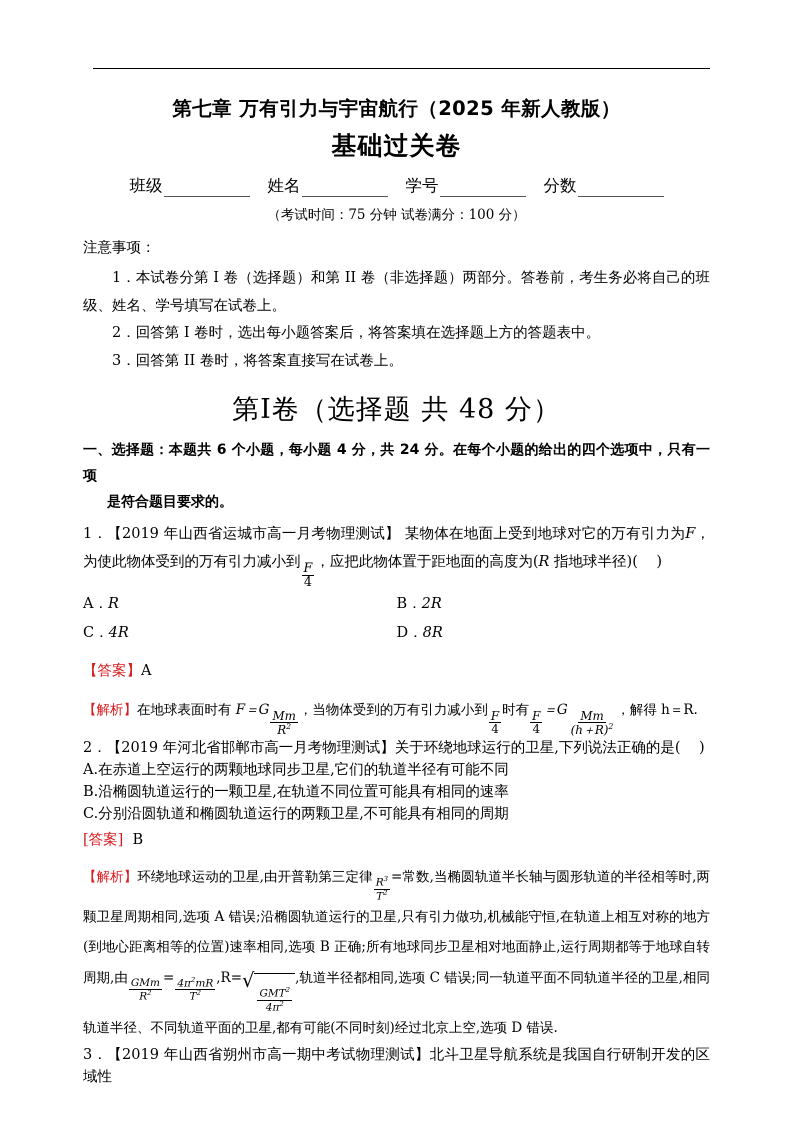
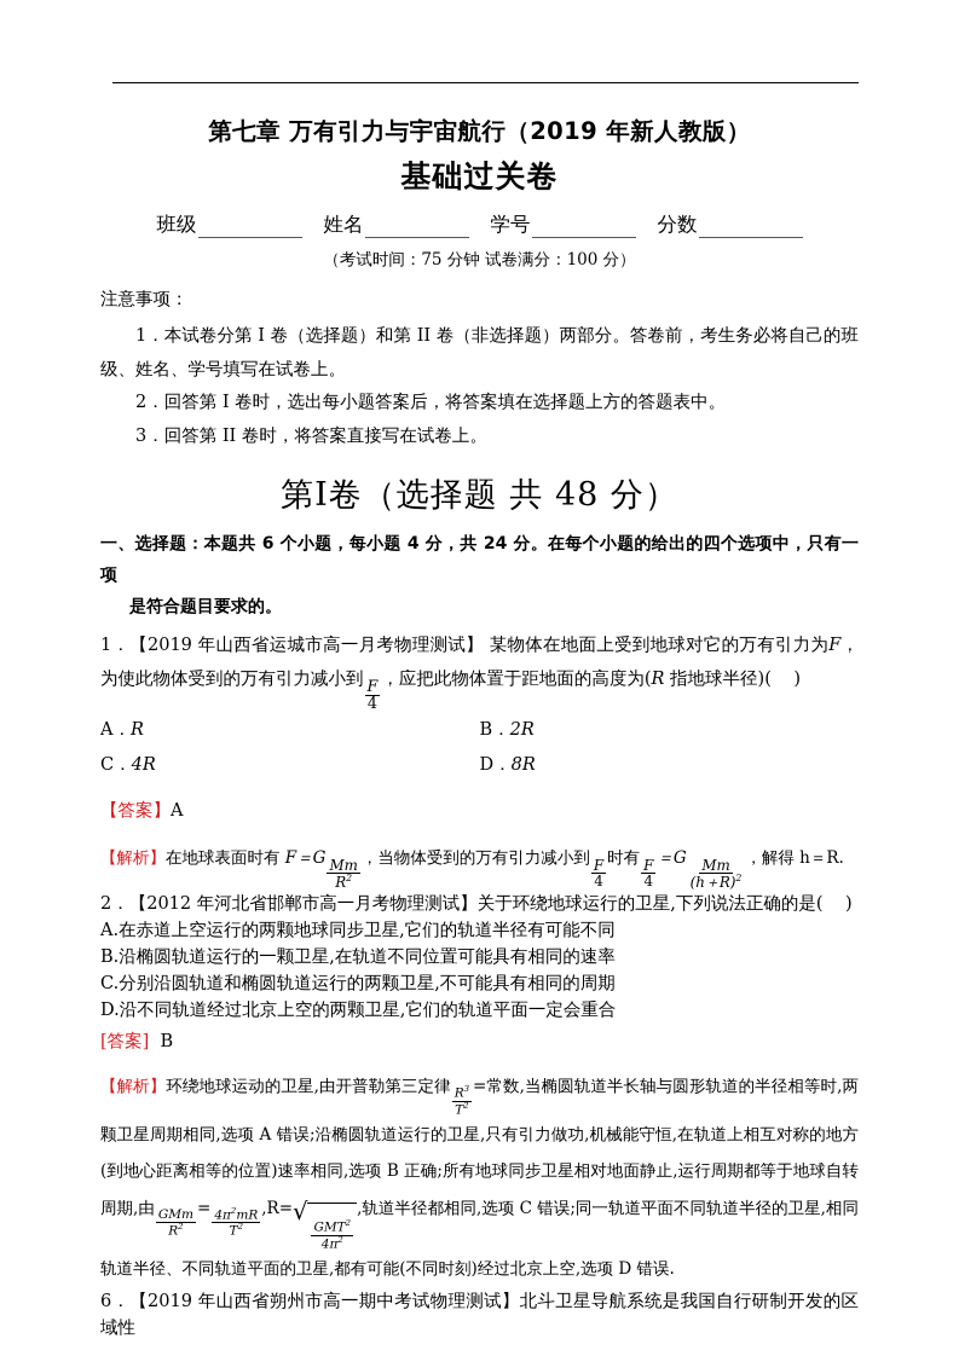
- 第七章 万有引力与宇宙航行（2025 年新人教版）
+ 第七章 万有引力与宇宙航行（2019 年新人教版）
  基础过关卷
  班级
  姓名
  学号
  分数
  （考试时间：75 分钟 试卷满分：100 分）
  注意事项：
  1．本试卷分第 I 卷（选择题）和第 II 卷（非选择题）两部分。答卷前，考生务必将自己的班级、姓名、学号填写在试卷上。
  2．回答第 I 卷时，选出每小题答案后，将答案填在选择题上方的答题表中。
  3．回答第 II 卷时，将答案直接写在试卷上。
  第Ⅰ卷（选择题 共 48 分）
  一、选择题：本题共 6 个小题，每小题 4 分，共 24 分。在每个小题的给出的四个选项中，只有一项
  是符合题目要求的。
  1．【2019 年山西省运城市高一月考物理测试】 某物体在地面上受到地球对它的万有引力为F，为使此物体受到的万有引力减小到
  F
  4
  ，应把此物体置于距地面的高度为(R 指地球半径)( )
  A．R
  B．2R
  C．4R
  D．8R
  【答案】A
  【解析】在地球表面时有 F＝G
  Mm
  R2
  ，当物体受到的万有引力减小到
  F
  4
  时有
  F
  4
  ＝G
  Mm
  (h＋R)2
  ，解得 h＝R.
- 2．【2019 年河北省邯郸市高一月考物理测试】关于环绕地球运行的卫星,下列说法正确的是( )
+ 2．【2012 年河北省邯郸市高一月考物理测试】关于环绕地球运行的卫星,下列说法正确的是( )
  A.在赤道上空运行的两颗地球同步卫星,它们的轨道半径有可能不同
  B.沿椭圆轨道运行的一颗卫星,在轨道不同位置可能具有相同的速率
  C.分别沿圆轨道和椭圆轨道运行的两颗卫星,不可能具有相同的周期
+ D.沿不同轨道经过北京上空的两颗卫星,它们的轨道平面一定会重合
  [答案] B
  【解析】环绕地球运动的卫星,由开普勒第三定律
  R3
  T2
  =常数,当椭圆轨道半长轴与圆形轨道的半径相等时,两颗卫星周期相同,选项 A 错误;沿椭圆轨道运行的卫星,只有引力做功,机械能守恒,在轨道上相互对称的地方(到地心距离相等的位置)速率相同,选项 B 正确;所有地球同步卫星相对地面静止,运行周期都等于地球自转周期,由
  GMm
  R2
  =
  4π2mR
  T2
  ,R=
  √
  GMT2
  4π2
  ,轨道半径都相同,选项 C 错误;同一轨道平面不同轨道半径的卫星,相同轨道半径、不同轨道平面的卫星,都有可能(不同时刻)经过北京上空,选项 D 错误.
- 3．【2019 年山西省朔州市高一期中考试物理测试】北斗卫星导航系统是我国自行研制开发的区域性
+ 6．【2019 年山西省朔州市高一期中考试物理测试】北斗卫星导航系统是我国自行研制开发的区域性
